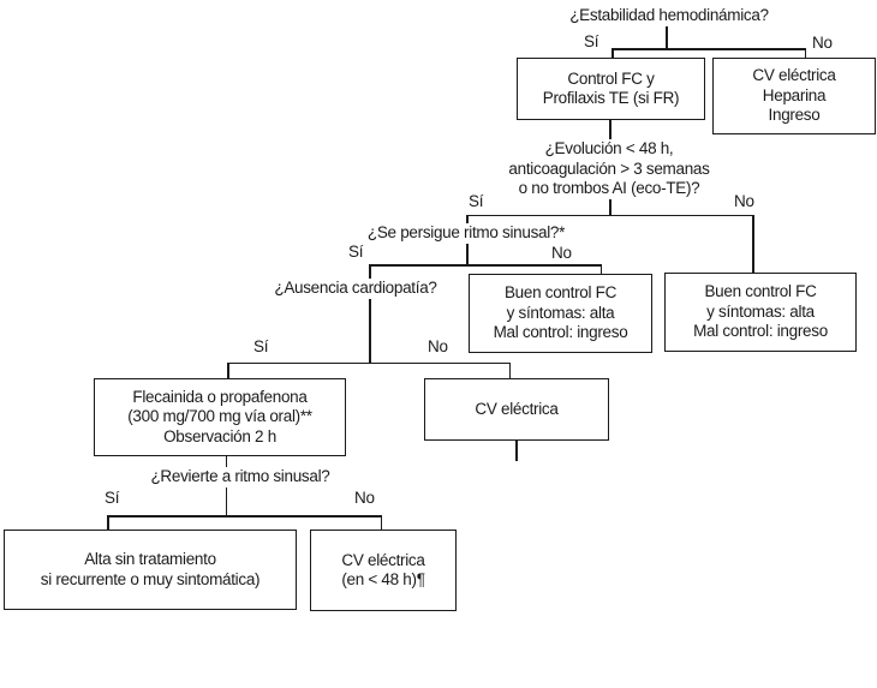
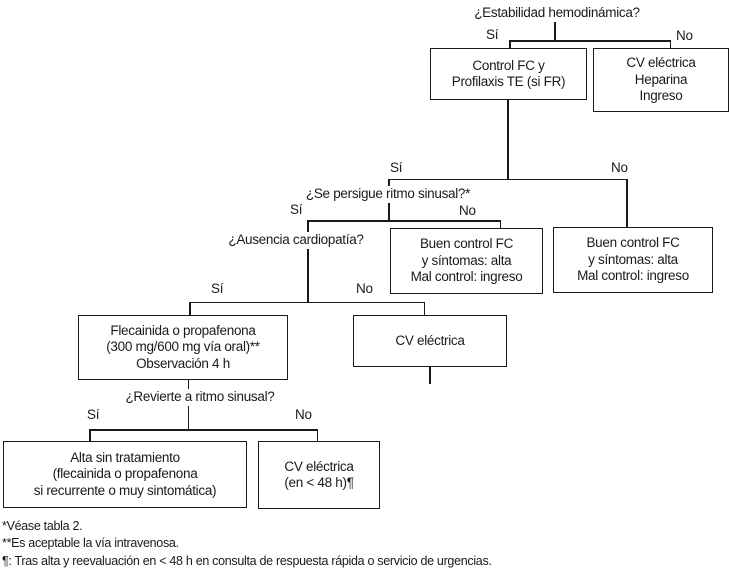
  ¿Estabilidad hemodinámica?
- ¿Evolución < 48 h,
- anticoagulación > 3 semanas
- o no trombos AI (eco-TE)?
  ¿Se persigue ritmo sinusal?*
  ¿Ausencia cardiopatía?
  ¿Revierte a ritmo sinusal?
  Sí
  No
  Sí
  No
  Sí
  No
  Sí
  No
  Sí
  No
  Control FC y
  Profilaxis TE (si FR)
  CV eléctrica
  Heparina
  Ingreso
  Buen control FC
  y síntomas: alta
  Mal control: ingreso
  Buen control FC
  y síntomas: alta
  Mal control: ingreso
  Flecainida o propafenona
- (300 mg/700 mg vía oral)**
+ (300 mg/600 mg vía oral)**
- Observación 2 h
+ Observación 4 h
  CV eléctrica
  Alta sin tratamiento
+ (flecainida o propafenona
  si recurrente o muy sintomática)
  CV eléctrica
  (en < 48 h)¶
+ *Véase tabla 2.
+ **Es aceptable la vía intravenosa.
+ ¶: Tras alta y reevaluación en < 48 h en consulta de respuesta rápida o servicio de urgencias.
